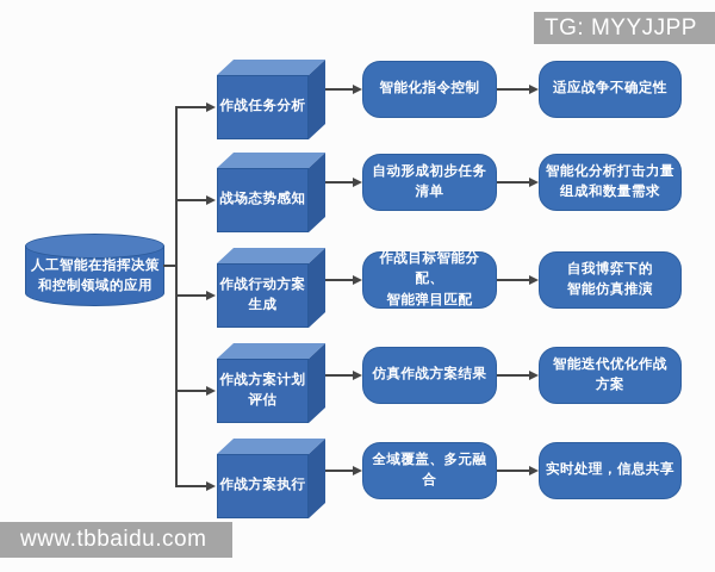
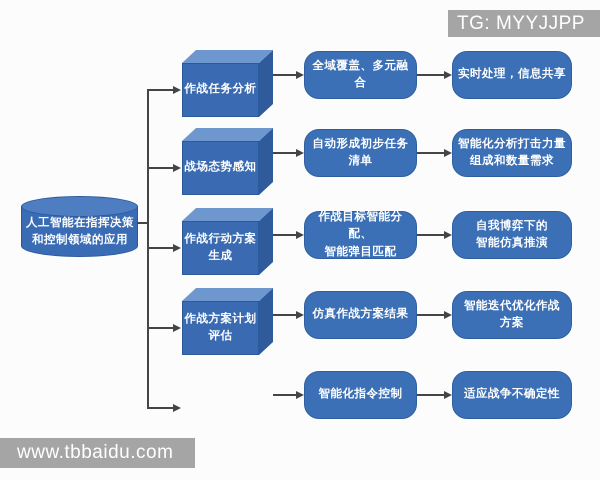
  TG: MYYJJPP
  www.tbbaidu.com
  人工智能在指挥决策
  和控制领域的应用
  作战任务分析
- 智能化指令控制
+ 全域覆盖、多元融合
- 适应战争不确定性
+ 实时处理，信息共享
  战场态势感知
  自动形成初步任务
  清单
  智能化分析打击力量
  组成和数量需求
  作战行动方案
  生成
  作战目标智能分配、
  智能弹目匹配
  自我博弈下的
  智能仿真推演
  作战方案计划
  评估
  仿真作战方案结果
  智能迭代优化作战
  方案
- 作战方案执行
- 全域覆盖、多元融合
+ 智能化指令控制
- 实时处理，信息共享
+ 适应战争不确定性
